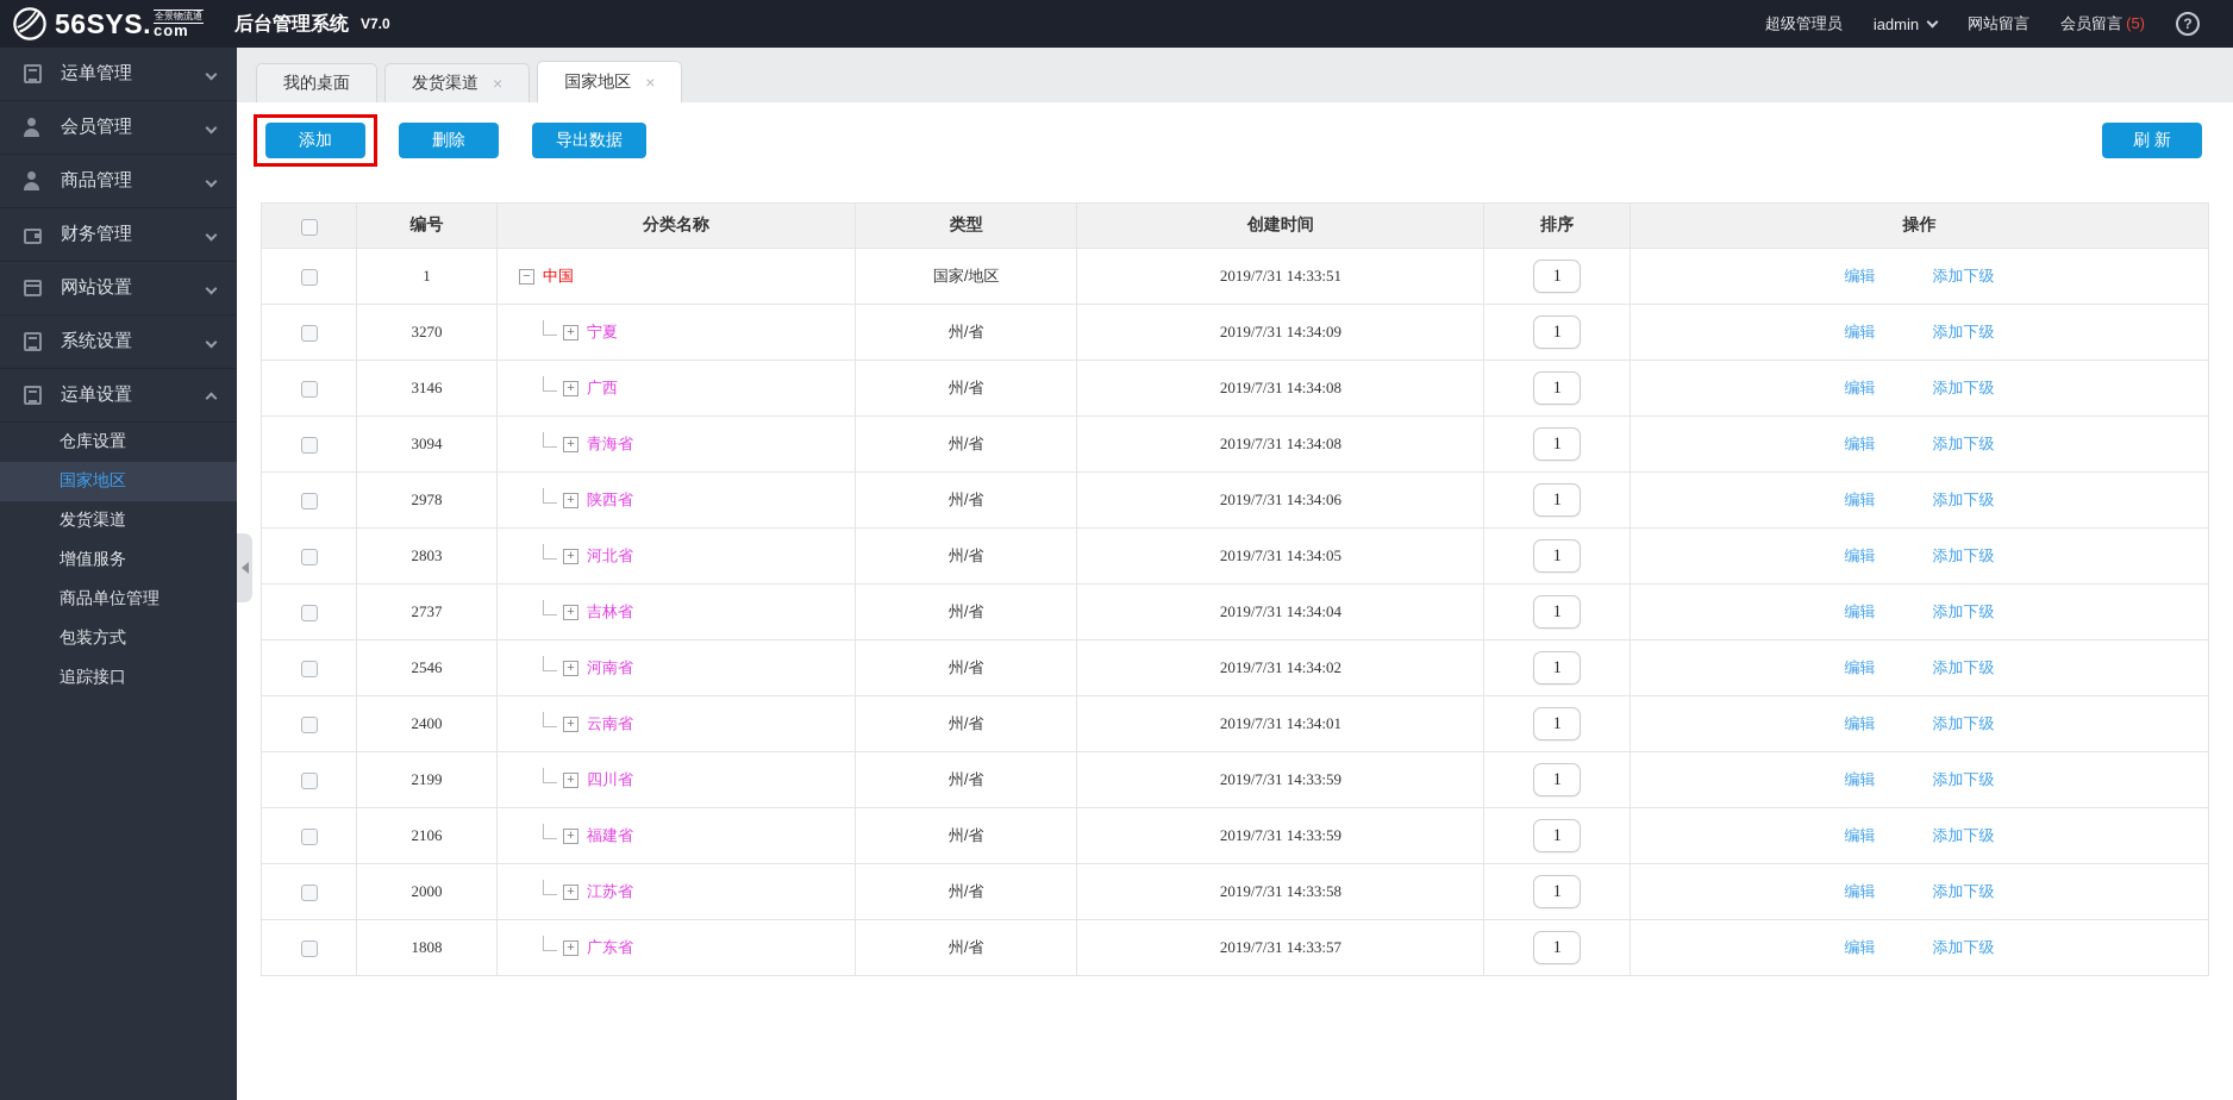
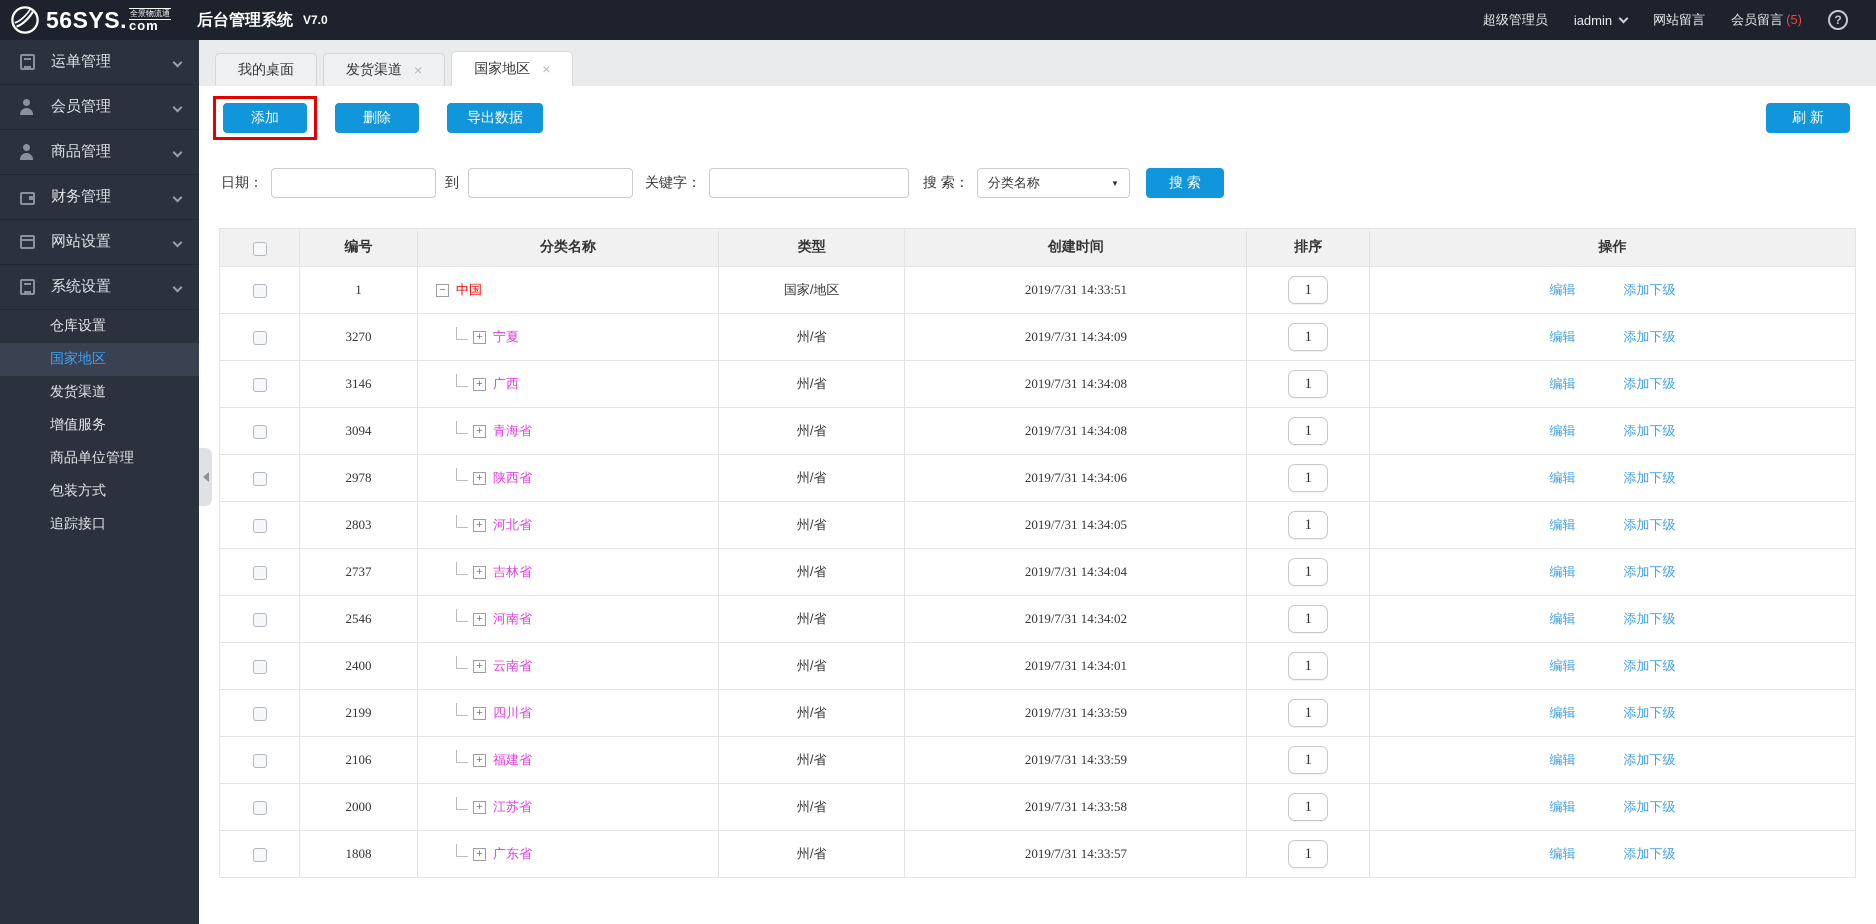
  56SYS.
  全景物流通
  com
  后台管理系统
  V7.0
  超级管理员
  iadmin
  网站留言
  会员留言 (5)
  ?
  运单管理
  会员管理
  商品管理
  财务管理
  网站设置
  系统设置
- 运单设置
  仓库设置
  国家地区
  发货渠道
  增值服务
  商品单位管理
  包装方式
  追踪接口
  我的桌面
  发货渠道
  ×
  国家地区
  ×
  添加
  删除
  导出数据
  刷 新
+ 日期：
+ 到
+ 关键字：
+ 搜 索：
+ 分类名称
+ ▼
+ 搜 索
  	编号	分类名称	类型	创建时间	排序	操作
  	1	− 中国	国家/地区	2019/7/31 14:33:51	1	编辑 添加下级
  	3270	+ 宁夏	州/省	2019/7/31 14:34:09	1	编辑 添加下级
  	3146	+ 广西	州/省	2019/7/31 14:34:08	1	编辑 添加下级
  	3094	+ 青海省	州/省	2019/7/31 14:34:08	1	编辑 添加下级
  	2978	+ 陕西省	州/省	2019/7/31 14:34:06	1	编辑 添加下级
  	2803	+ 河北省	州/省	2019/7/31 14:34:05	1	编辑 添加下级
  	2737	+ 吉林省	州/省	2019/7/31 14:34:04	1	编辑 添加下级
  	2546	+ 河南省	州/省	2019/7/31 14:34:02	1	编辑 添加下级
  	2400	+ 云南省	州/省	2019/7/31 14:34:01	1	编辑 添加下级
  	2199	+ 四川省	州/省	2019/7/31 14:33:59	1	编辑 添加下级
  	2106	+ 福建省	州/省	2019/7/31 14:33:59	1	编辑 添加下级
  	2000	+ 江苏省	州/省	2019/7/31 14:33:58	1	编辑 添加下级
  	1808	+ 广东省	州/省	2019/7/31 14:33:57	1	编辑 添加下级
